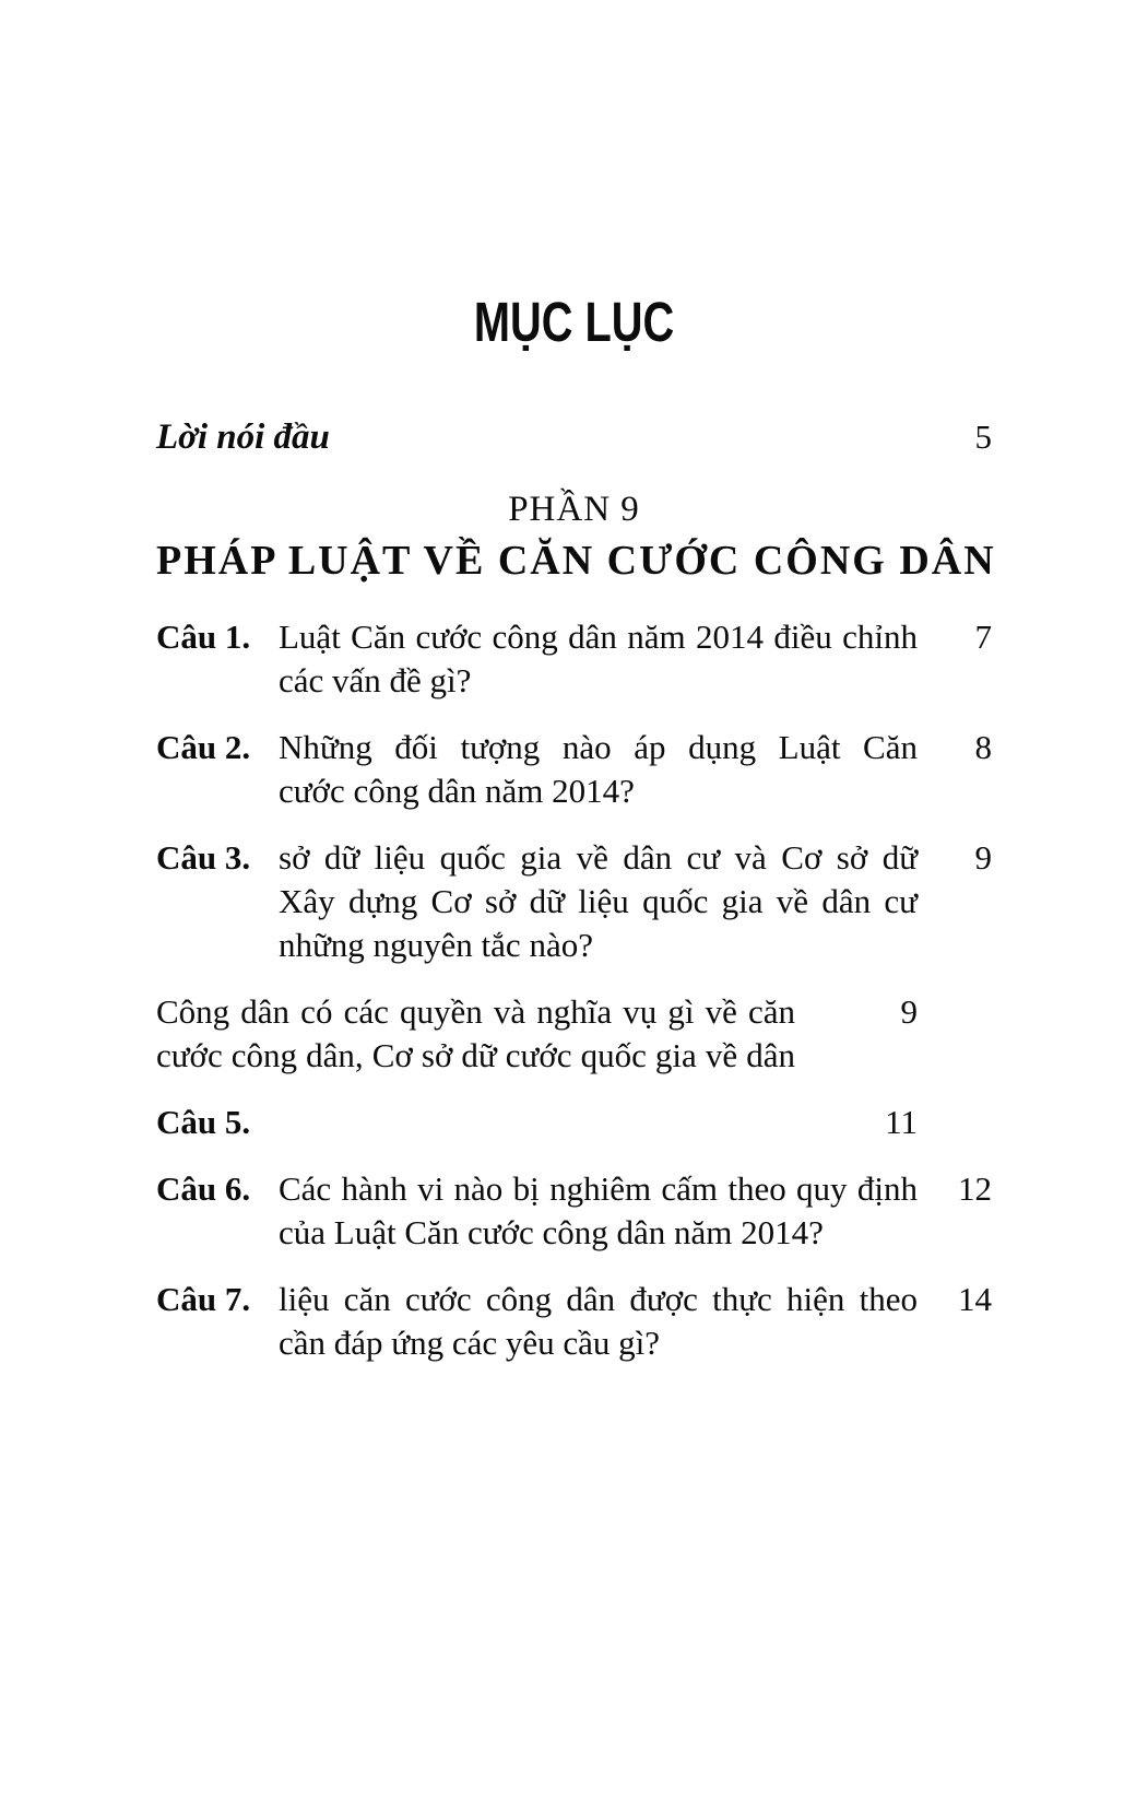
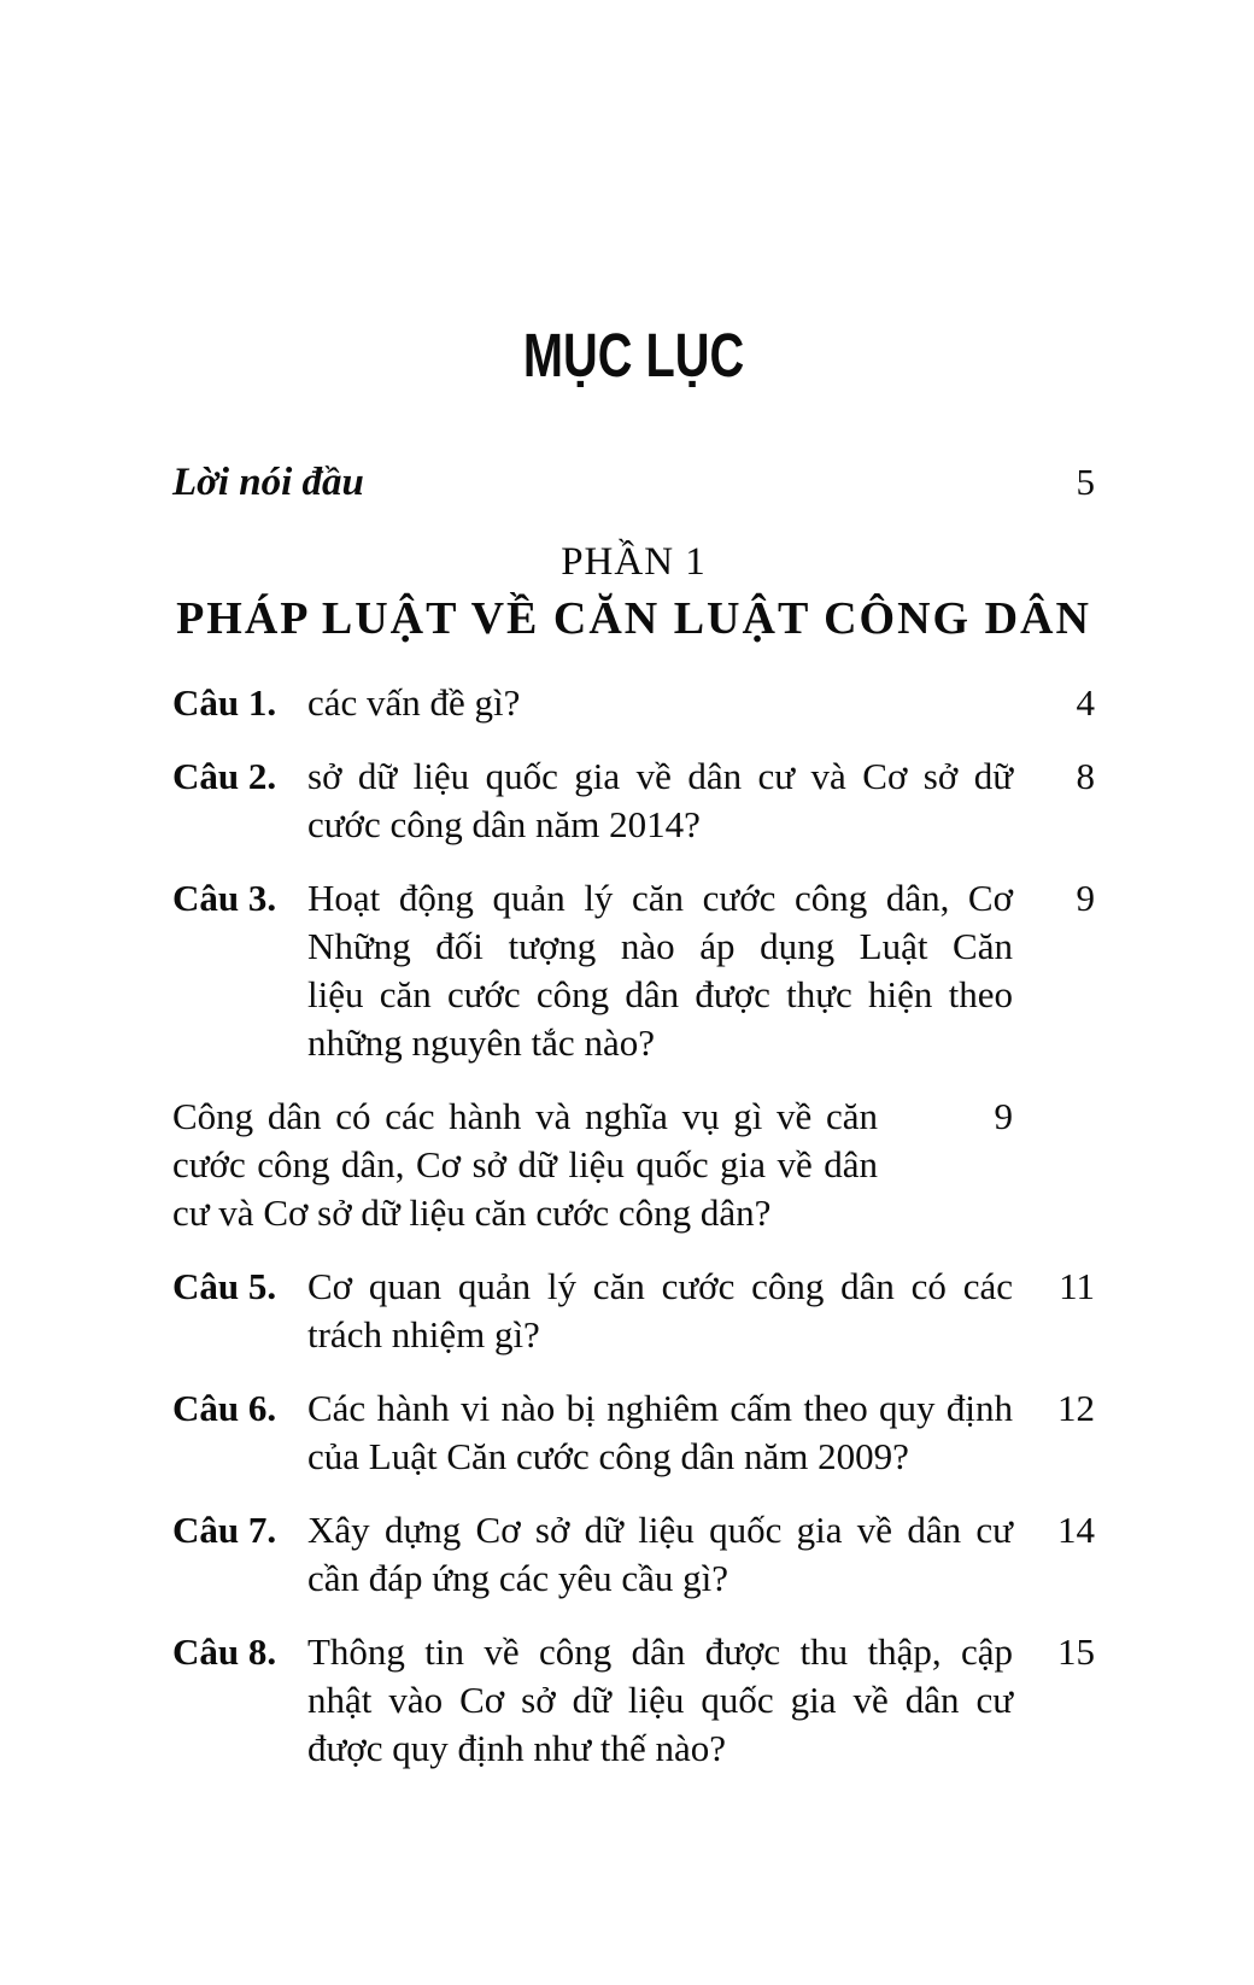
  MỤC LỤC
  Lời nói đầu
  5
- PHẦN 9
+ PHẦN 1
- PHÁP LUẬT VỀ CĂN CƯỚC CÔNG DÂN
+ PHÁP LUẬT VỀ CĂN LUẬT CÔNG DÂN
  Câu 1.
- Luật Căn cước công dân năm 2014 điều chỉnh
  các vấn đề gì?
- 7
+ 4
  Câu 2.
- Những đối tượng nào áp dụng Luật Căn
+ sở dữ liệu quốc gia về dân cư và Cơ sở dữ
  cước công dân năm 2014?
  8
  Câu 3.
+ Hoạt động quản lý căn cước công dân, Cơ
- sở dữ liệu quốc gia về dân cư và Cơ sở dữ
+ Những đối tượng nào áp dụng Luật Căn
- Xây dựng Cơ sở dữ liệu quốc gia về dân cư
+ liệu căn cước công dân được thực hiện theo
  những nguyên tắc nào?
  9
- Công dân có các quyền và nghĩa vụ gì về căn
+ Công dân có các hành và nghĩa vụ gì về căn
- cước công dân, Cơ sở dữ cước quốc gia về dân
+ cước công dân, Cơ sở dữ liệu quốc gia về dân
+ cư và Cơ sở dữ liệu căn cước công dân?
  9
  Câu 5.
+ Cơ quan quản lý căn cước công dân có các
+ trách nhiệm gì?
  11
  Câu 6.
  Các hành vi nào bị nghiêm cấm theo quy định
- của Luật Căn cước công dân năm 2014?
+ của Luật Căn cước công dân năm 2009?
  12
  Câu 7.
- liệu căn cước công dân được thực hiện theo
+ Xây dựng Cơ sở dữ liệu quốc gia về dân cư
  cần đáp ứng các yêu cầu gì?
  14
+ Câu 8.
+ Thông tin về công dân được thu thập, cập
+ nhật vào Cơ sở dữ liệu quốc gia về dân cư
+ được quy định như thế nào?
+ 15
